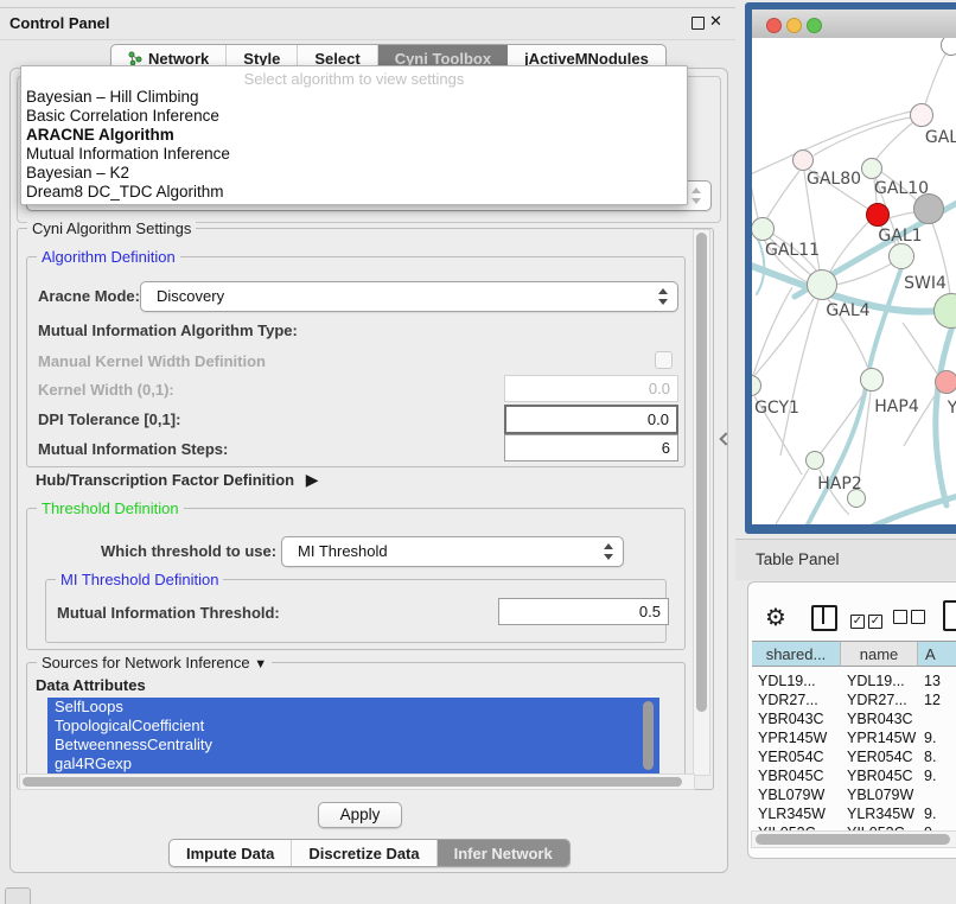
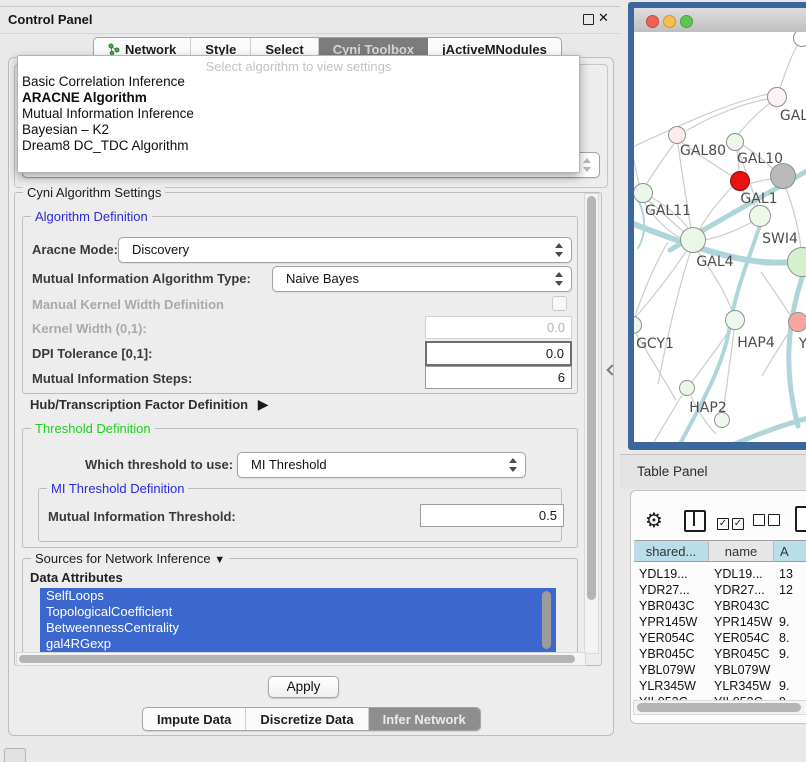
  Control Panel
  ✕
  Network
  Style
  Select
  Cyni Toolbox
  jActiveMNodules
  Select algorithm to view settings
- Bayesian – Hill Climbing
  Basic Correlation Inference
  ARACNE Algorithm
  Mutual Information Inference
  Bayesian – K2
  Dream8 DC_TDC Algorithm
  Cyni Algorithm Settings
  Algorithm Definition
  Aracne Mode:
  Discovery
  Mutual Information Algorithm Type:
+ Naive Bayes
  Manual Kernel Width Definition
  Kernel Width (0,1):
  0.0
  DPI Tolerance [0,1]:
  0.0
  Mutual Information Steps:
  6
  Hub/Transcription Factor Definition ▶
  Threshold Definition
  Which threshold to use:
  MI Threshold
  MI Threshold Definition
  Mutual Information Threshold:
  0.5
  Sources for Network Inference ▼
  Data Attributes
  SelfLoops
  TopologicalCoefficient
  BetweennessCentrality
  gal4RGexp
  Apply
  Impute Data
  Discretize Data
  Infer Network
  GAL
  GAL80
  GAL10
  GAL1
  GAL11
  SWI4
  GAL4
  GCY1
  HAP4
  Y
  HAP2
  Table Panel
  ⚙
  ✓ ✓
  shared...
  name
  A
  YDL19...
  YDL19...
  13
  YDR27...
  YDR27...
  12
  YBR043C
  YBR043C
  YPR145W
  YPR145W
  9.
  YER054C
  YER054C
  8.
  YBR045C
  YBR045C
  9.
  YBL079W
  YBL079W
  YLR345W
  YLR345W
  9.
